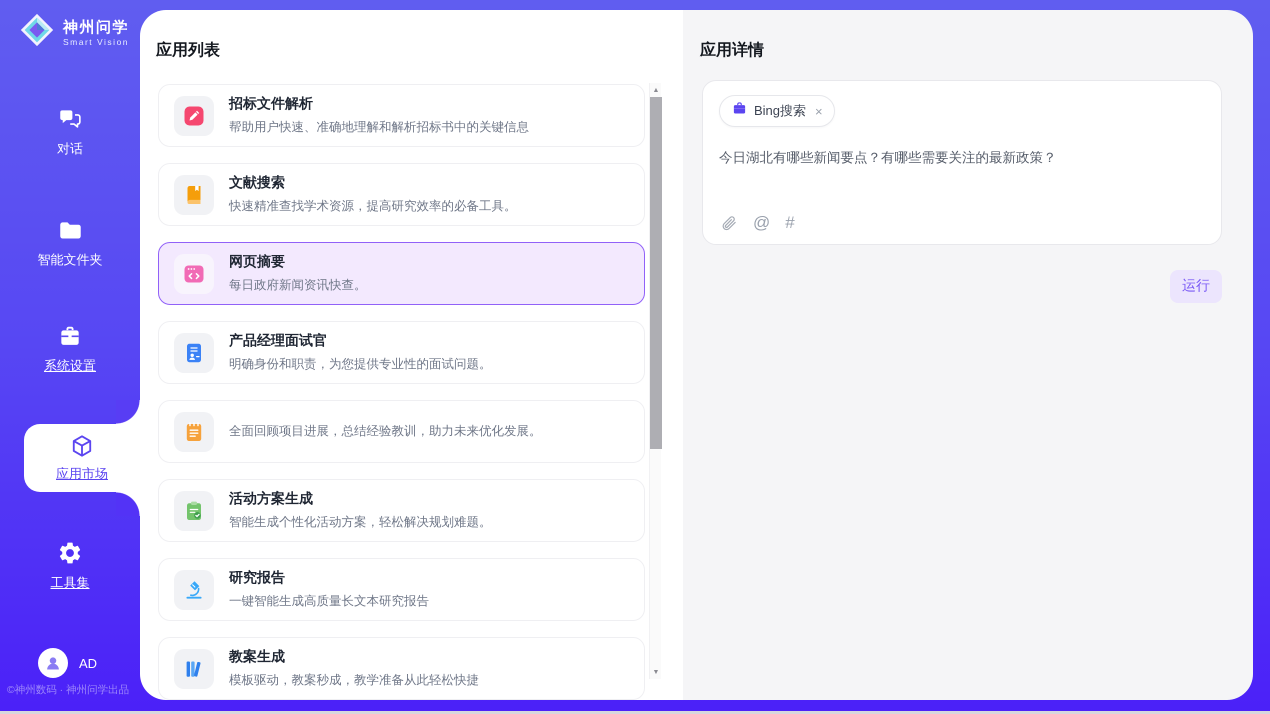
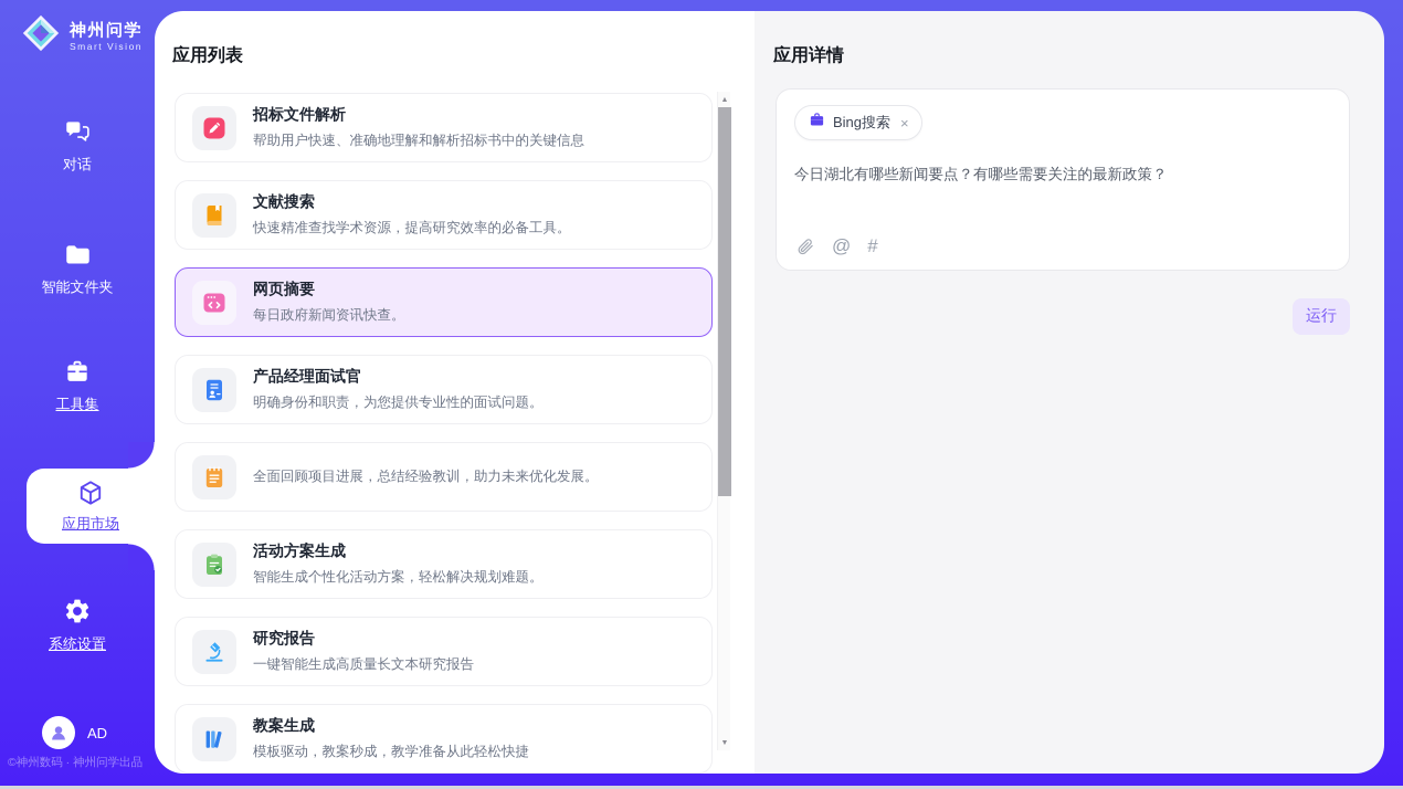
  神州问学
  Smart Vision
  对话
  智能文件夹
- 系统设置
+ 工具集
  应用市场
- 工具集
+ 系统设置
  AD
  ©神州数码 · 神州问学出品
  应用列表
  招标文件解析
  帮助用户快速、准确地理解和解析招标书中的关键信息
  文献搜索
  快速精准查找学术资源，提高研究效率的必备工具。
  网页摘要
  每日政府新闻资讯快查。
  产品经理面试官
  明确身份和职责，为您提供专业性的面试问题。
  全面回顾项目进展，总结经验教训，助力未来优化发展。
  活动方案生成
  智能生成个性化活动方案，轻松解决规划难题。
  研究报告
  一键智能生成高质量长文本研究报告
  教案生成
  模板驱动，教案秒成，教学准备从此轻松快捷
  应用详情
  Bing搜索
  ×
  今日湖北有哪些新闻要点？有哪些需要关注的最新政策？
  @
  #
  运行
